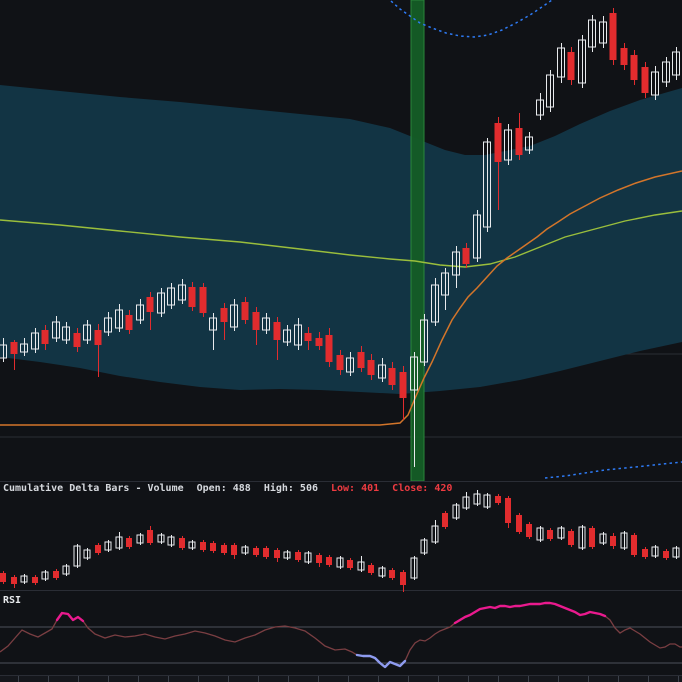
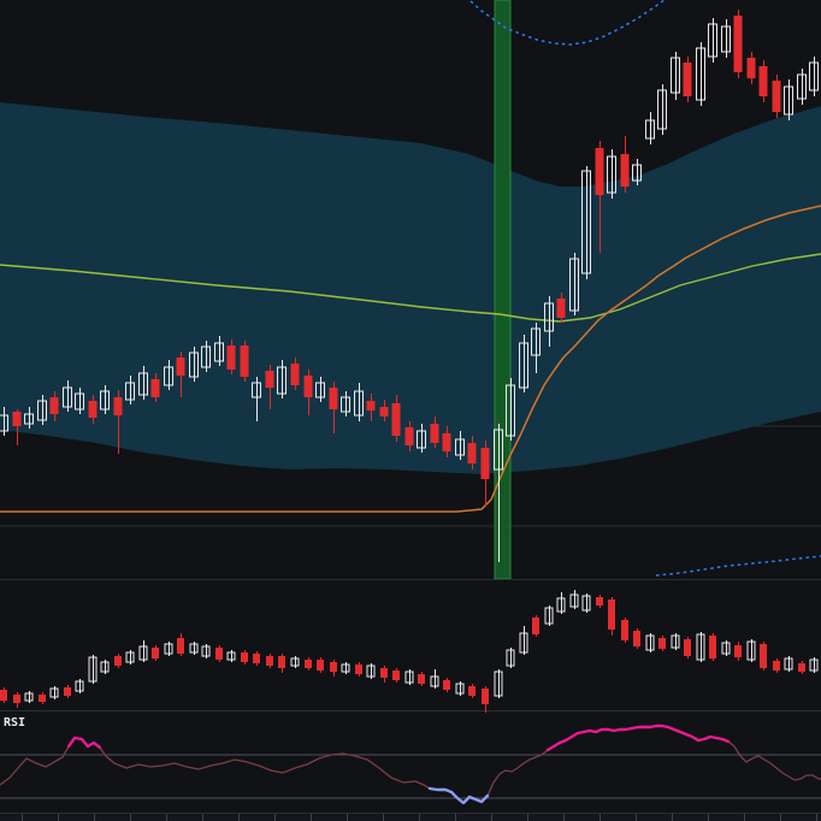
- Cumulative Delta Bars - Volume
- Open: 488
- High: 506
- Low: 401
- Close: 420
  RSI
